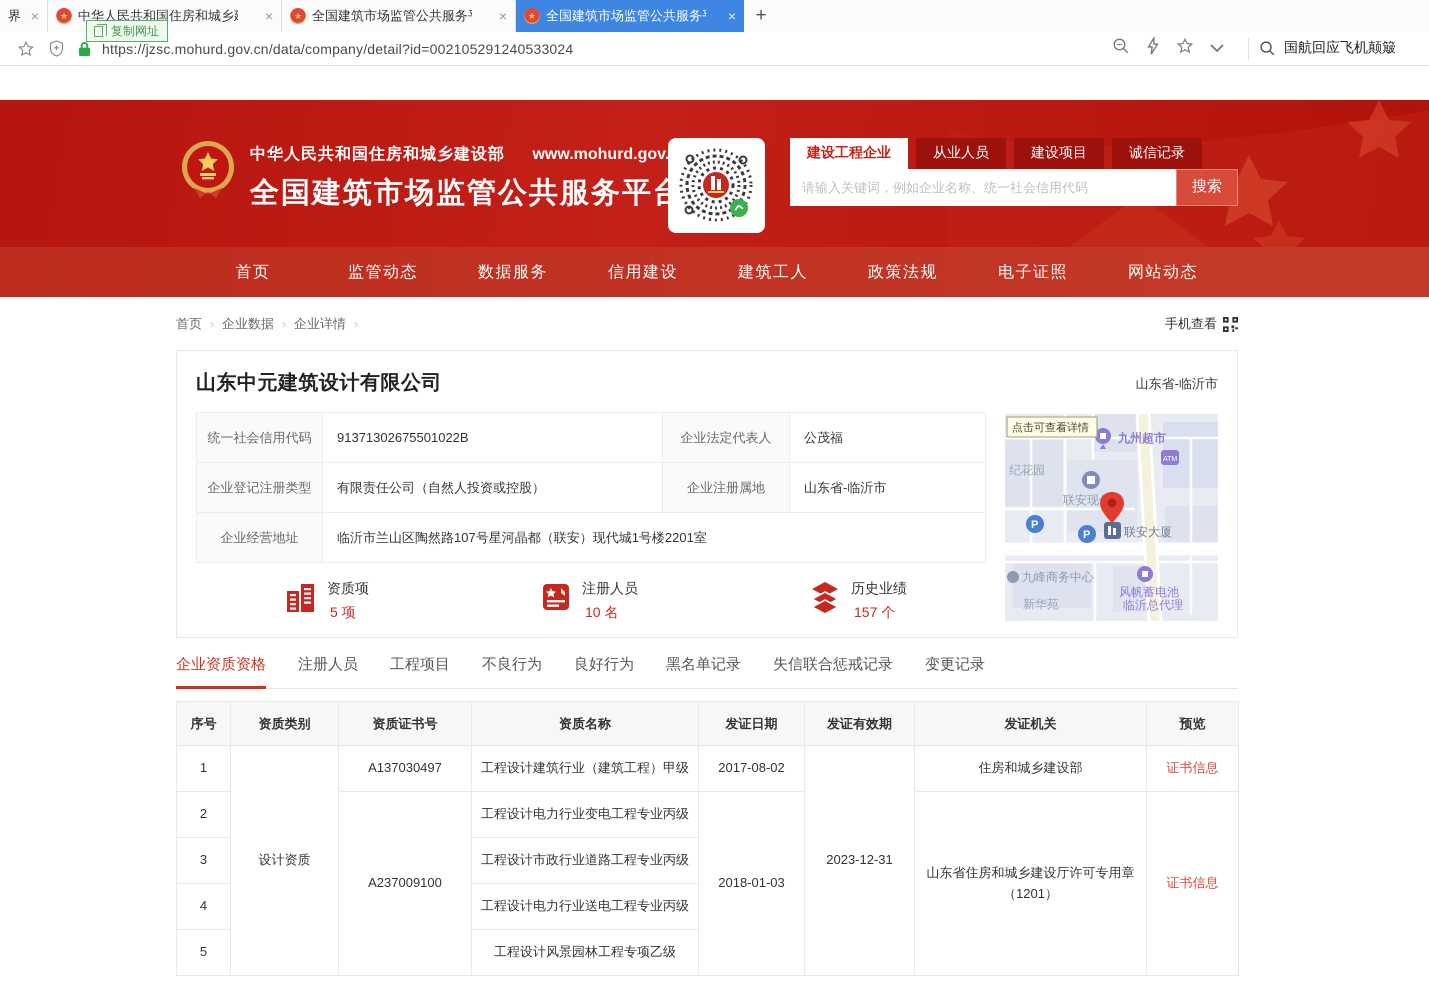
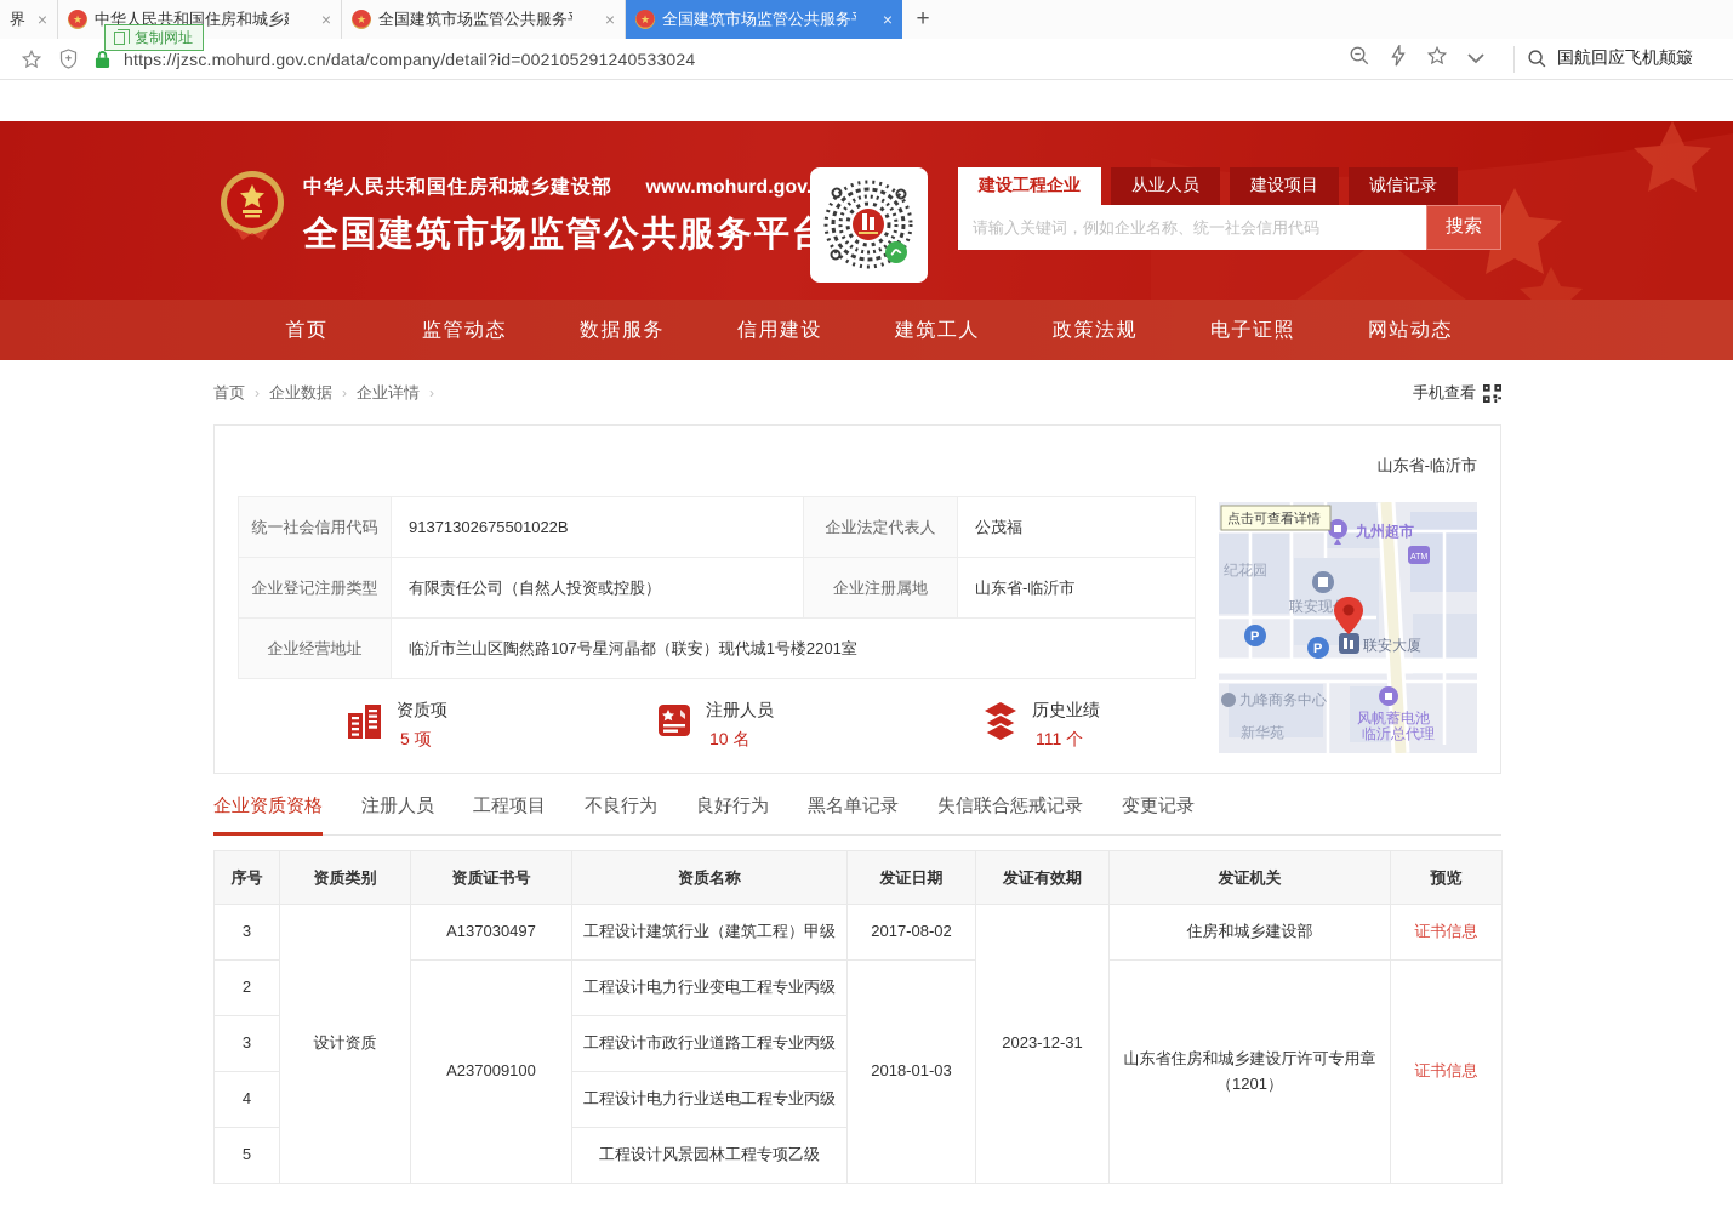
  界
  ×
  ★
  中华人民共和国住房和城乡
  ×
  ★
  全国建筑市场监管公共服务
  ×
  ★
  全国建筑市场监管公共服务
  ×
  +
  复制网址
  https://jzsc.mohurd.gov.cn/data/company/detail?id=002105291240533024
  国航回应飞机颠簸
  中华人民共和国住房和城乡建设部 www.mohurd.gov
  全国建筑市场监管公共服务平
  建设工程企业
  从业人员
  建设项目
  诚信记录
  请输入关键词，例如企业名称、统一社会信用代码
  搜索
  首页
  监管动态
  数据服务
  信用建设
  建筑工人
  政策法规
  电子证照
  网站动态
  首页
  ›
  企业数据
  ›
  企业详情
  ›
  手机查看
- 山东中元建筑设计有限公司
  山东省-临沂市
  统一社会信用代码	91371302675501022B	企业法定代表人	公茂福
  企业登记注册类型	有限责任公司（自然人投资或控股）	企业注册属地	山东省-临沂市
  企业经营地址	临沂市兰山区陶然路107号星河晶都（联安）现代城1号楼2201室
  资质项
  5 项
  注册人员
  10 名
  历史业绩
- 157 个
+ 111 个
  九州超市
  纪花园
  P
  P
  联安大厦
  九峰商务中心
  风帆蓄电池
  临沂总代理
  新华苑
  点击可查看详情
  企业资质资格
  注册人员
  工程项目
  不良行为
  良好行为
  黑名单记录
  失信联合惩戒记录
  变更记录
  序号	资质类别	资质证书号	资质名称	发证日期	发证有效期	发证机关	预览
- 1	设计资质	A137030497	工程设计建筑行业（建筑工程）甲级	2017-08-02	2023-12-31	住房和城乡建设部	证书信息
+ 3	设计资质	A137030497	工程设计建筑行业（建筑工程）甲级	2017-08-02	2023-12-31	住房和城乡建设部	证书信息
  2	A237009100	工程设计电力行业变电工程专业丙级	2018-01-03	山东省住房和城乡建设厅许可专用章 （1201）	证书信息
  3	工程设计市政行业道路工程专业丙级
  4	工程设计电力行业送电工程专业丙级
  5	工程设计风景园林工程专项乙级
